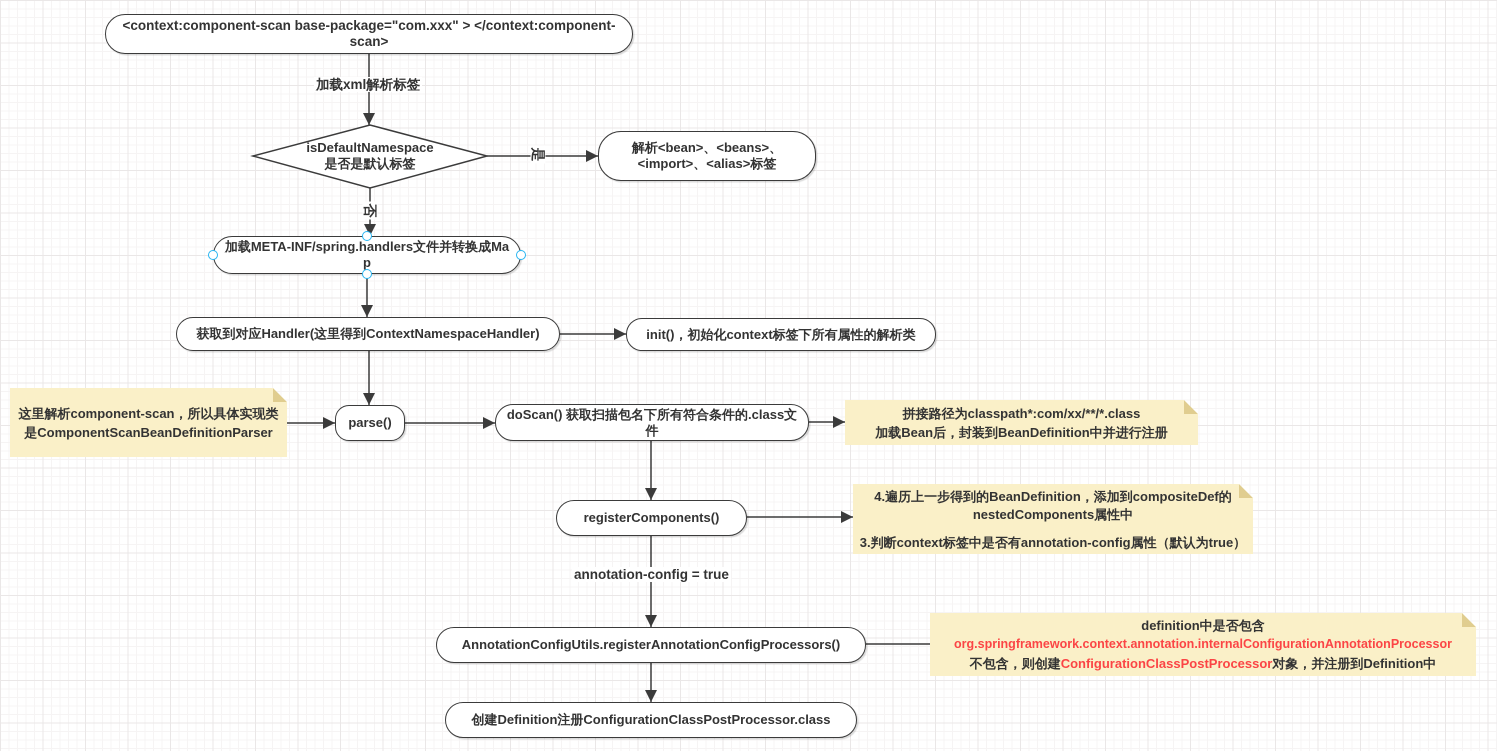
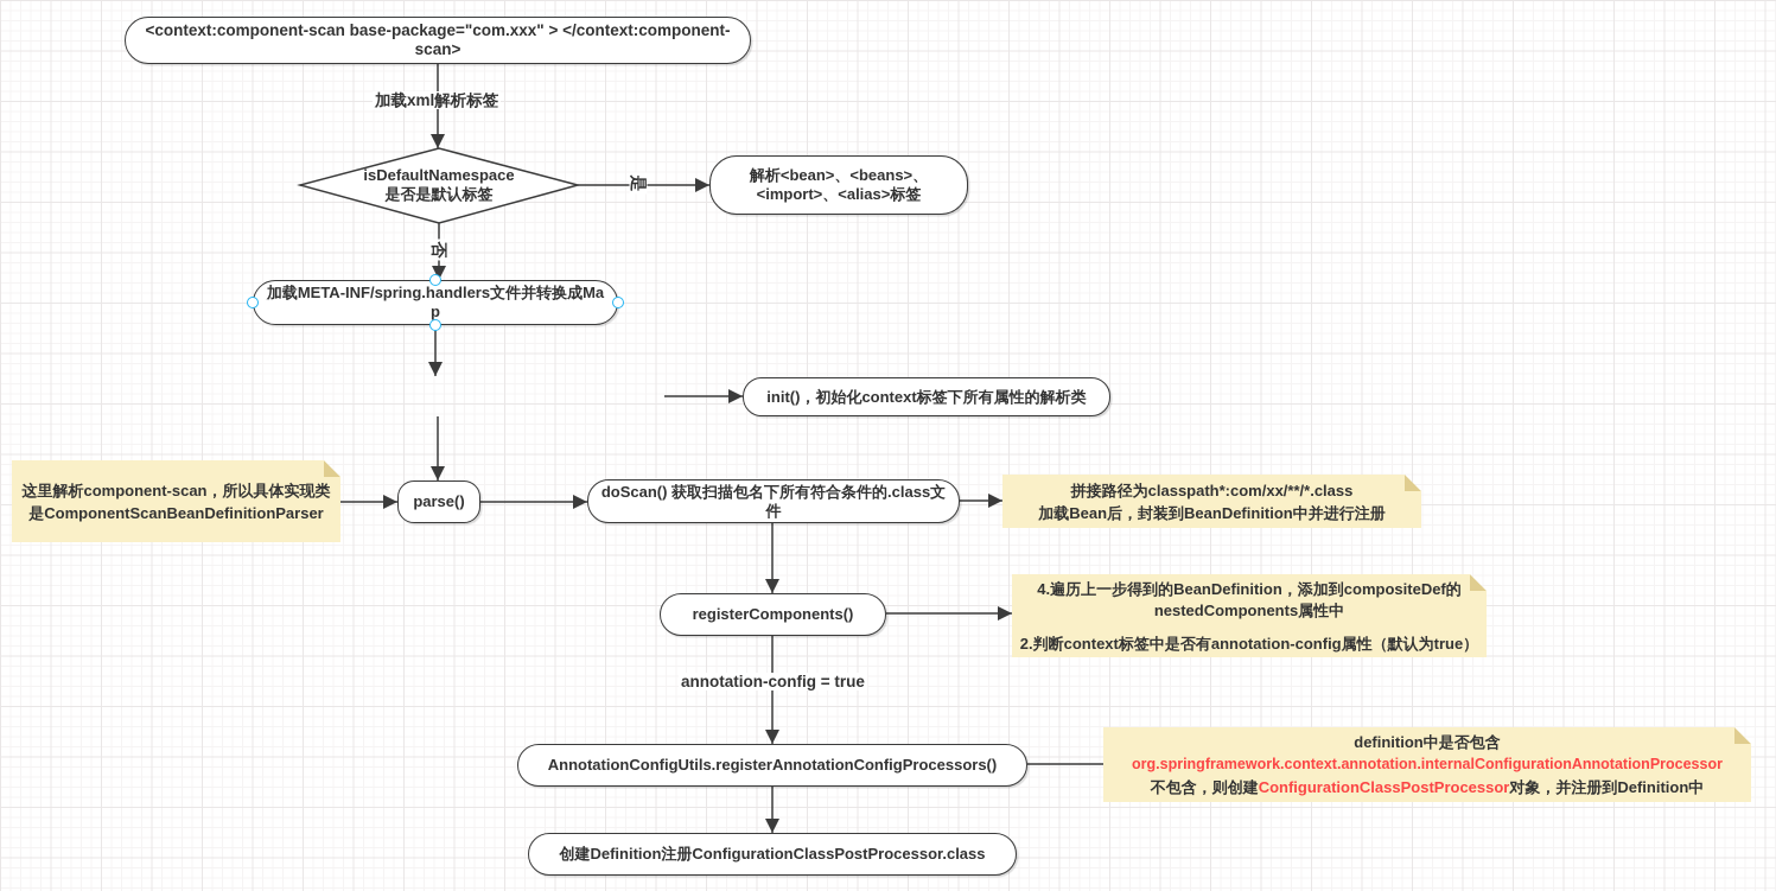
  <context:component-scan base-package="com.xxx" > </context:component-scan>
  isDefaultNamespace
  是否是默认标签
  解析<bean>、<beans>、
  <import>、<alias>标签
  加载META-INF/spring.handlers文件并转换成Map
- 获取到对应Handler(这里得到ContextNamespaceHandler)
  init()，初始化context标签下所有属性的解析类
  parse()
  doScan() 获取扫描包名下所有符合条件的.class文件
  registerComponents()
  AnnotationConfigUtils.registerAnnotationConfigProcessors()
  创建Definition注册ConfigurationClassPostProcessor.class
  这里解析component-scan，所以具体实现类
  是ComponentScanBeanDefinitionParser
  拼接路径为classpath*:com/xx/**/*.class
  加载Bean后，封装到BeanDefinition中并进行注册
  4.遍历上一步得到的BeanDefinition，添加到compositeDef的nestedComponents属性中
- 3.判断context标签中是否有annotation-config属性（默认为true）
+ 2.判断context标签中是否有annotation-config属性（默认为true）
  definition中是否包含
  org.springframework.context.annotation.internalConfigurationAnnotationProcessor
  不包含，则创建ConfigurationClassPostProcessor对象，并注册到Definition中
  加载xml解析标签
  annotation-config = true
